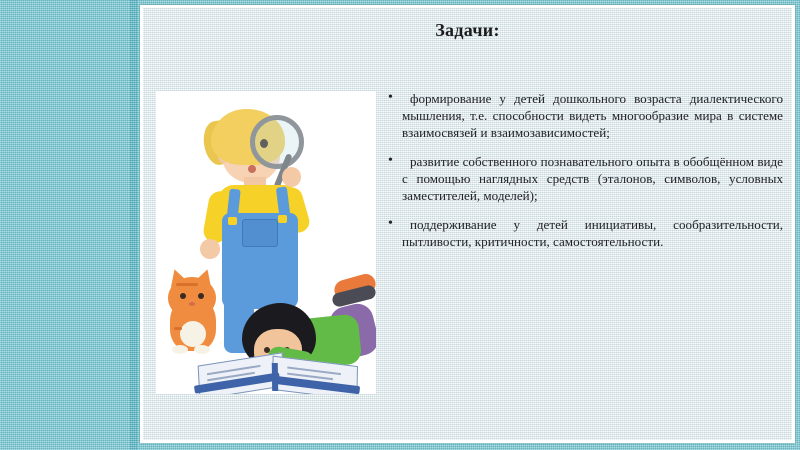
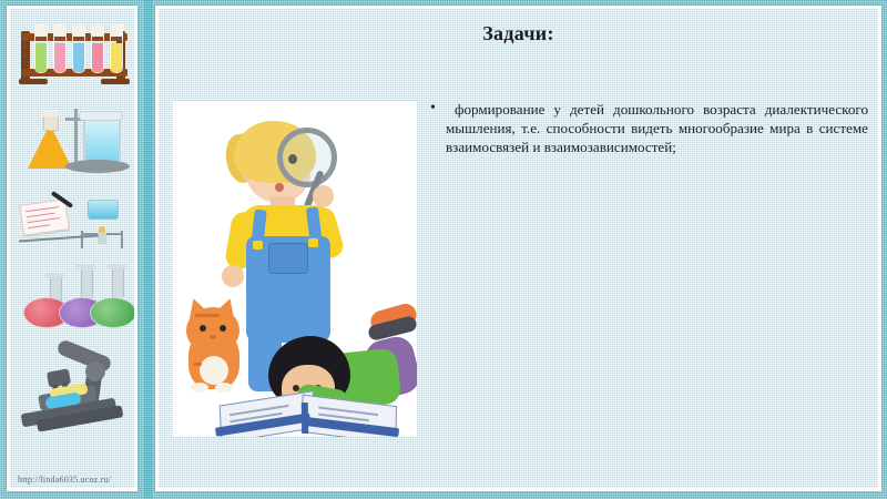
+ http://linda6035.ucoz.ru/
  Задачи:
  формирование у детей дошкольного возраста диалектического мышления, т.е. способности видеть многообразие мира в системе взаимосвязей и взаимозависимостей;
- развитие собственного познавательного опыта в обобщённом виде с помощью наглядных средств (эталонов, символов, условных заместителей, моделей);
- поддерживание у детей инициативы, сообразительности, пытливости, критичности, самостоятельности.
